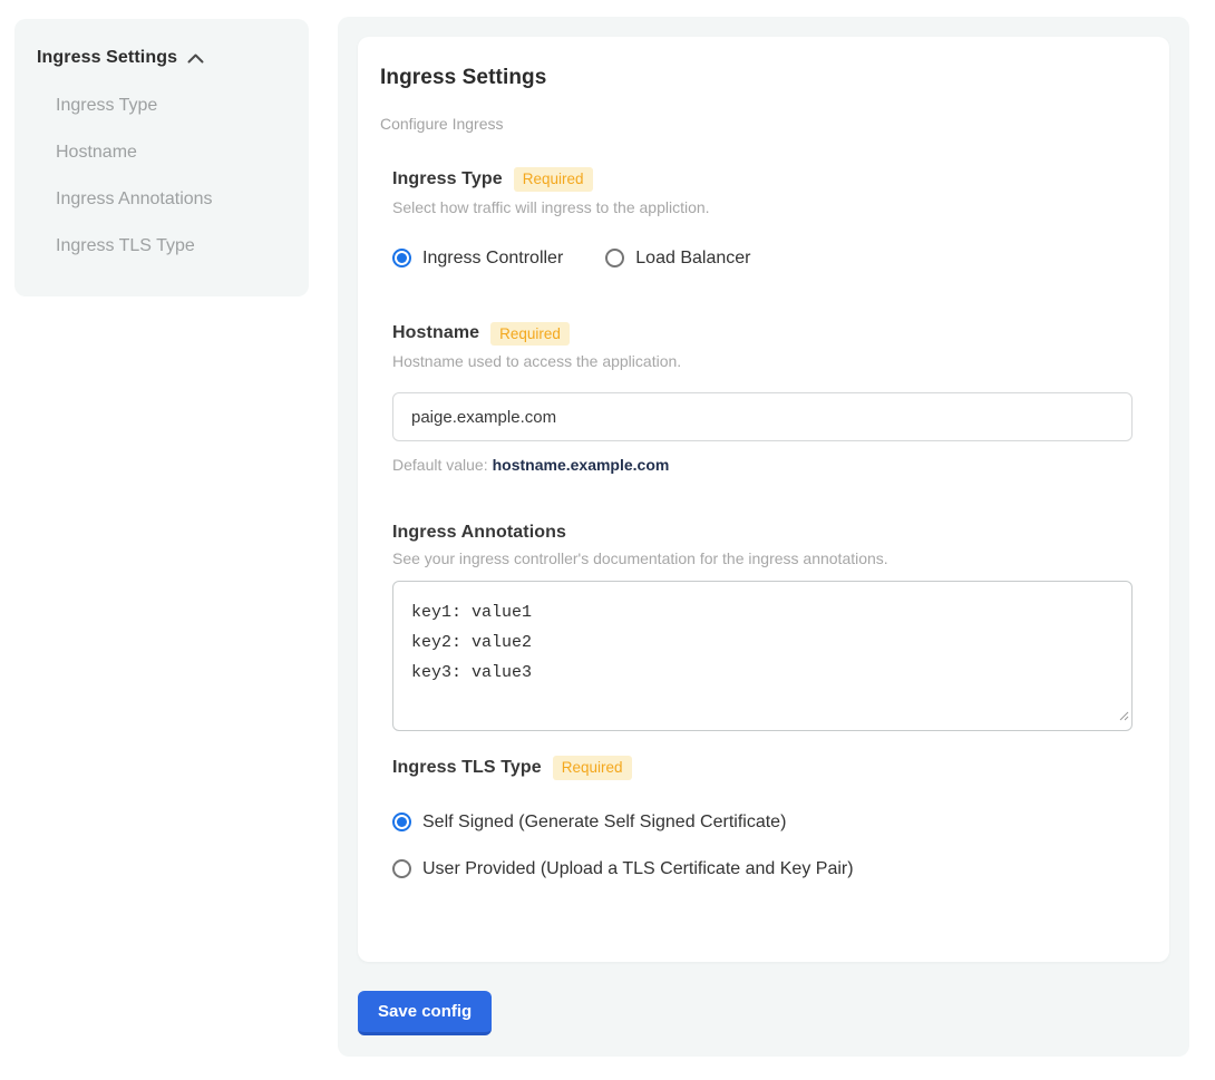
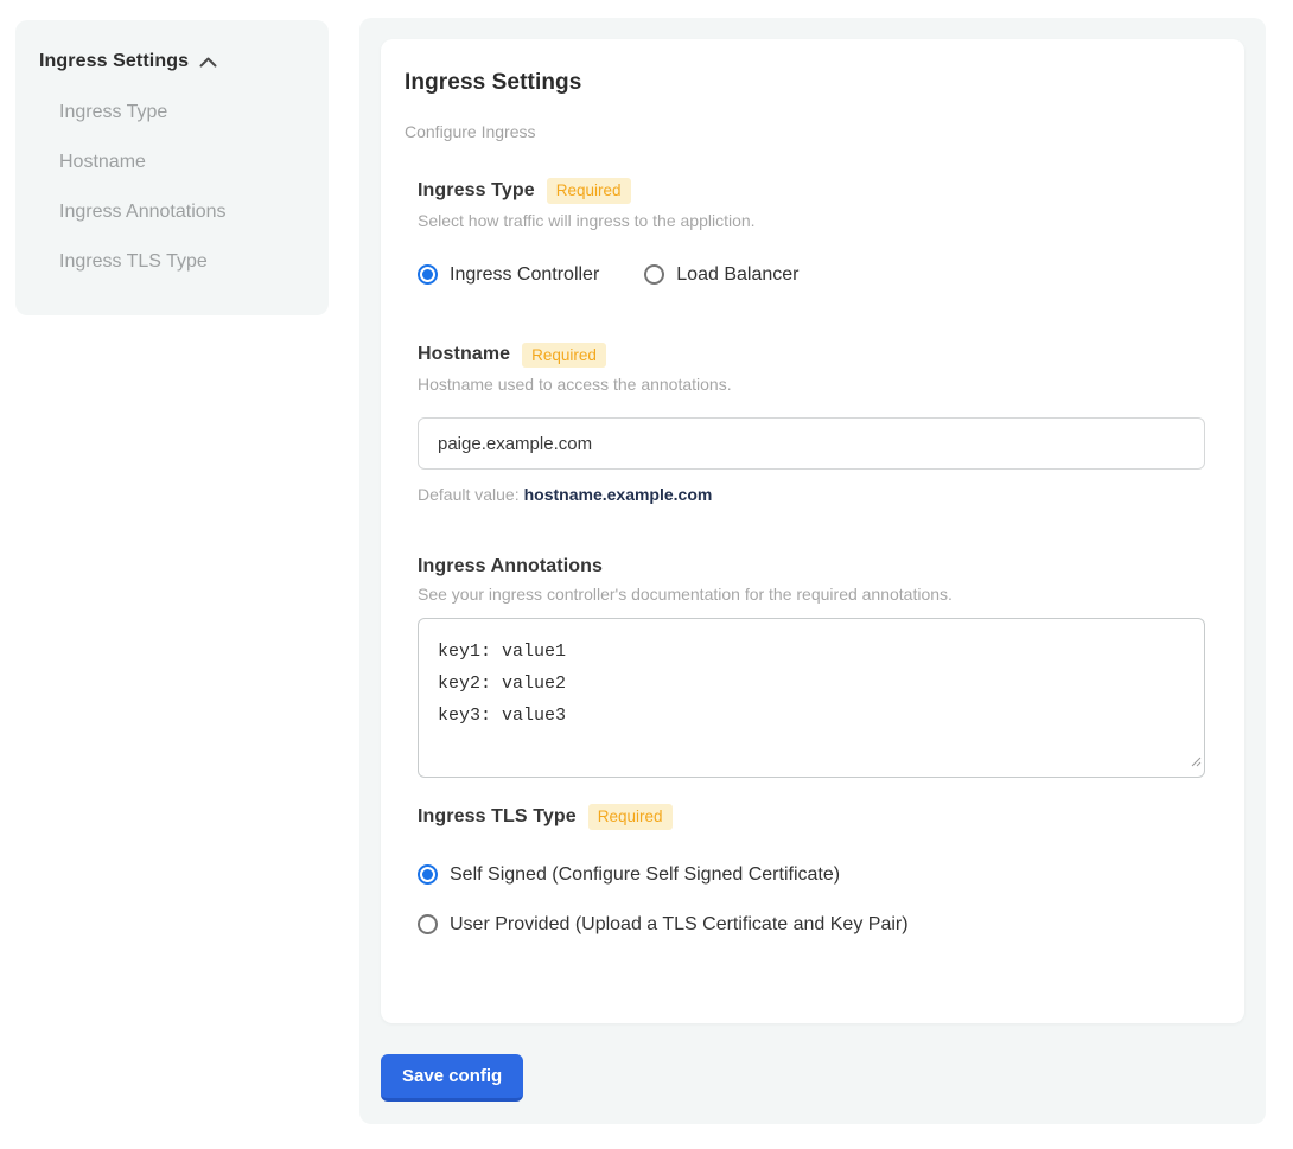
  Ingress Settings
  Ingress Type
  Hostname
  Ingress Annotations
  Ingress TLS Type
  Ingress Settings
  Configure Ingress
  Ingress Type
  Required
  Select how traffic will ingress to the appliction.
  Ingress Controller
  Load Balancer
  Hostname
  Required
- Hostname used to access the application.
+ Hostname used to access the annotations.
  paige.example.com
  Default value: hostname.example.com
  Ingress Annotations
- See your ingress controller's documentation for the ingress annotations.
+ See your ingress controller's documentation for the required annotations.
  key1: value1
  key2: value2
  key3: value3
  Ingress TLS Type
  Required
- Self Signed (Generate Self Signed Certificate)
+ Self Signed (Configure Self Signed Certificate)
  User Provided (Upload a TLS Certificate and Key Pair)
  Save config
